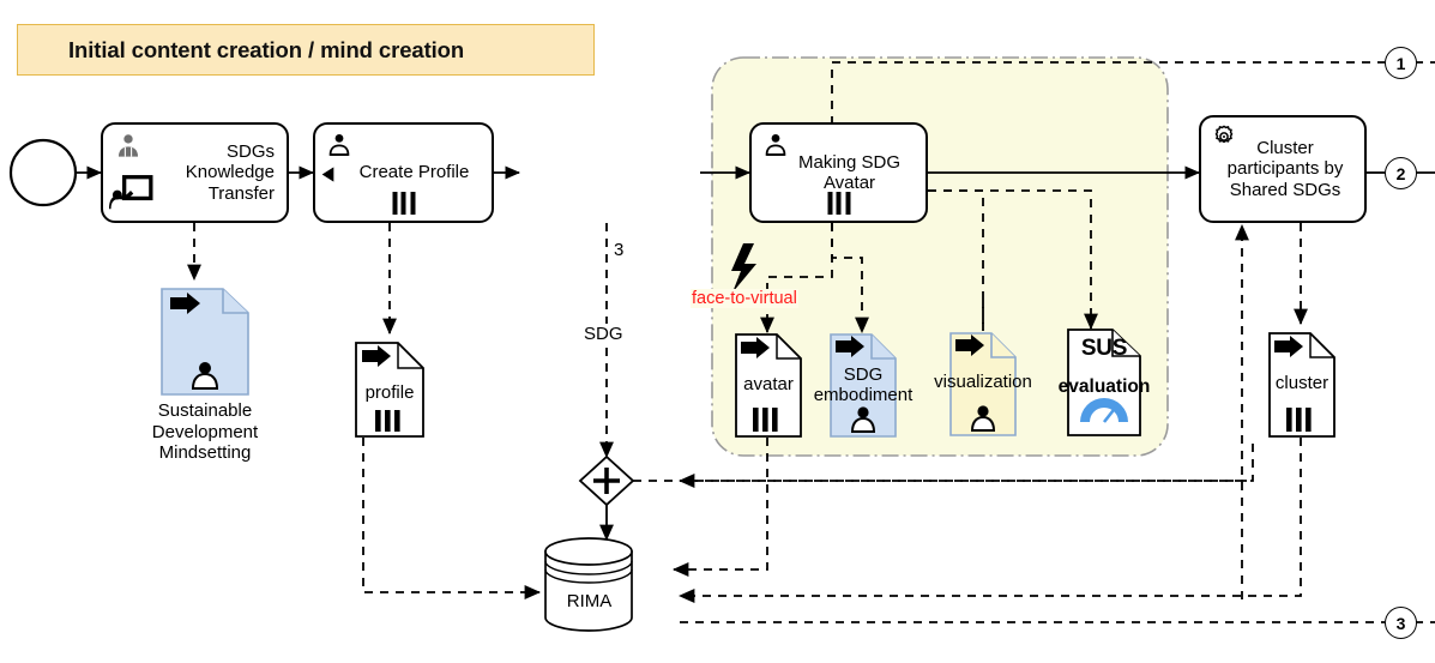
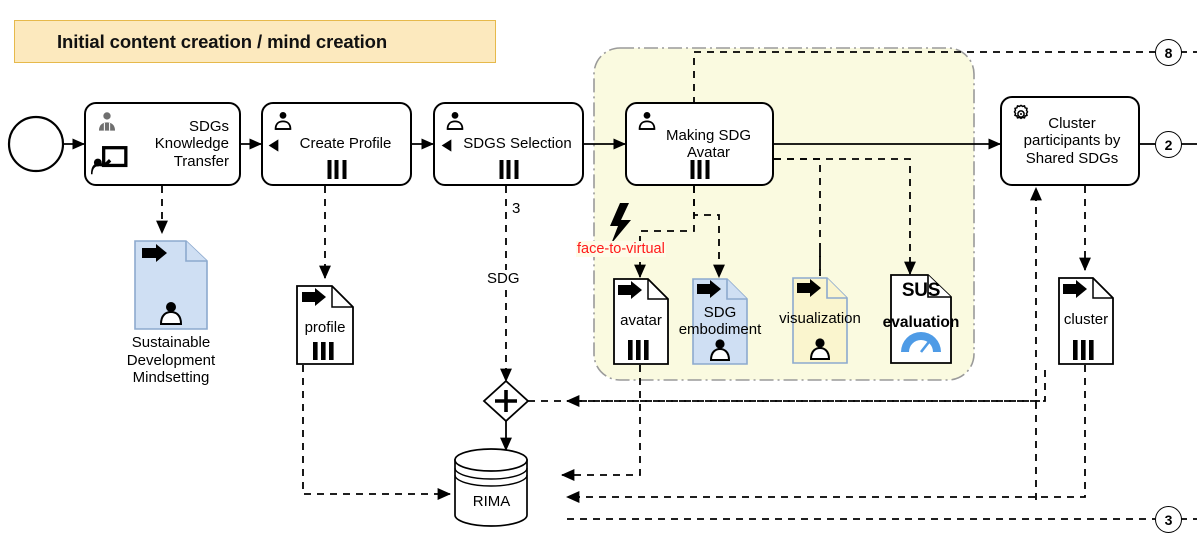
  Initial content creation / mind creation
  SDGs
  Knowledge
  Transfer
  Create Profile
+ SDGS Selection
  Making SDG
  Avatar
  Cluster
  participants by
  Shared SDGs
  Sustainable
  Development
  Mindsetting
  profile
  avatar
  SDG
  embodiment
  visualization
  SUS
  evaluation
  cluster
  RIMA
  3
  SDG
  face-to-virtual
- 1
+ 8
  2
  3
